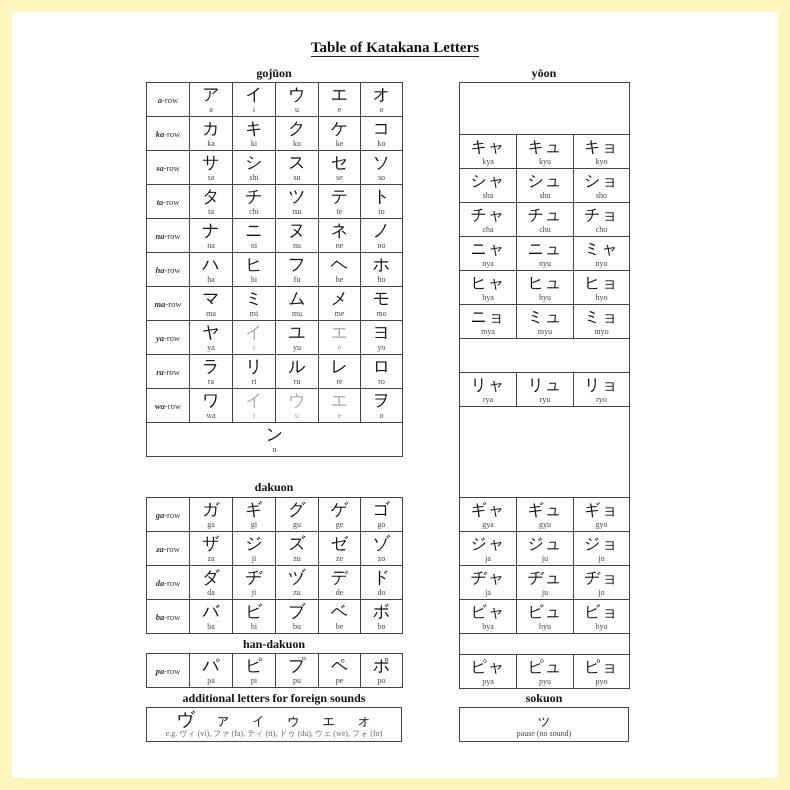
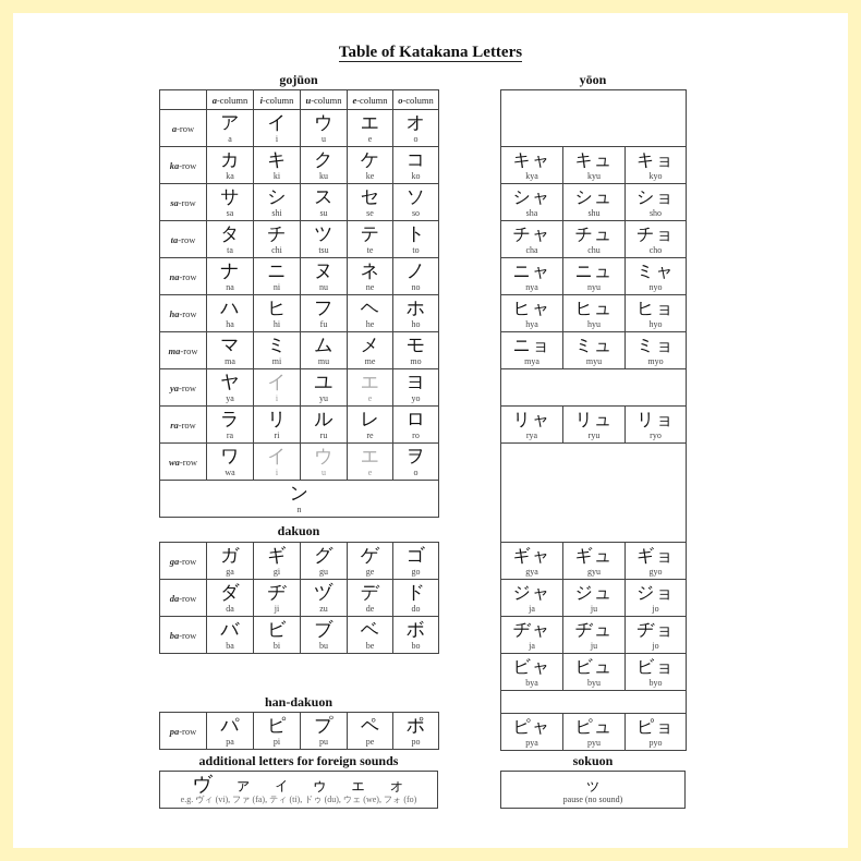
  Table of Katakana Letters
  gojūon
  yōon
+ 	a-column	i-column	u-column	e-column	o-column
  a-row	アa	イi	ウu	エe	オo
  ka-row	カka	キki	クku	ケke	コko
  sa-row	サsa	シshi	スsu	セse	ソso
  ta-row	タta	チchi	ツtsu	テte	トto
  na-row	ナna	ニni	ヌnu	ネne	ノno
  ha-row	ハha	ヒhi	フfu	ヘhe	ホho
  ma-row	マma	ミmi	ムmu	メme	モmo
  ya-row	ヤya	イi	ユyu	エe	ヨyo
  ra-row	ラra	リri	ルru	レre	ロro
  wa-row	ワwa	イi	ウu	エe	ヲo
  ンn
  dakuon
  ga-row	ガga	ギgi	グgu	ゲge	ゴgo
- za-row	ザza	ジji	ズzu	ゼze	ゾzo
  da-row	ダda	ヂji	ヅzu	デde	ドdo
  ba-row	バba	ビbi	ブbu	ベbe	ボbo
  han-dakuon
  pa-row	パpa	ピpi	プpu	ペpe	ポpo
  additional letters for foreign sounds
  ヴ ァ ィ ゥ ェ ォ e.g. ヴィ (vi), ファ (fa), ティ (ti), ドゥ (du), ウェ (we), フォ (fo)
  キャkya	キュkyu	キョkyo
  シャsha	シュshu	ショsho
  チャcha	チュchu	チョcho
  ニャnya	ニュnyu	ミャnyo
  ヒャhya	ヒュhyu	ヒョhyo
  ニョmya	ミュmyu	ミョmyo
  リャrya	リュryu	リョryo
  ギャgya	ギュgyu	ギョgyo
  ジャja	ジュju	ジョjo
  ヂャja	ヂュju	ヂョjo
  ビャbya	ビュbyu	ビョbyo
  ピャpya	ピュpyu	ピョpyo
  sokuon
  ッ pause (no sound)
